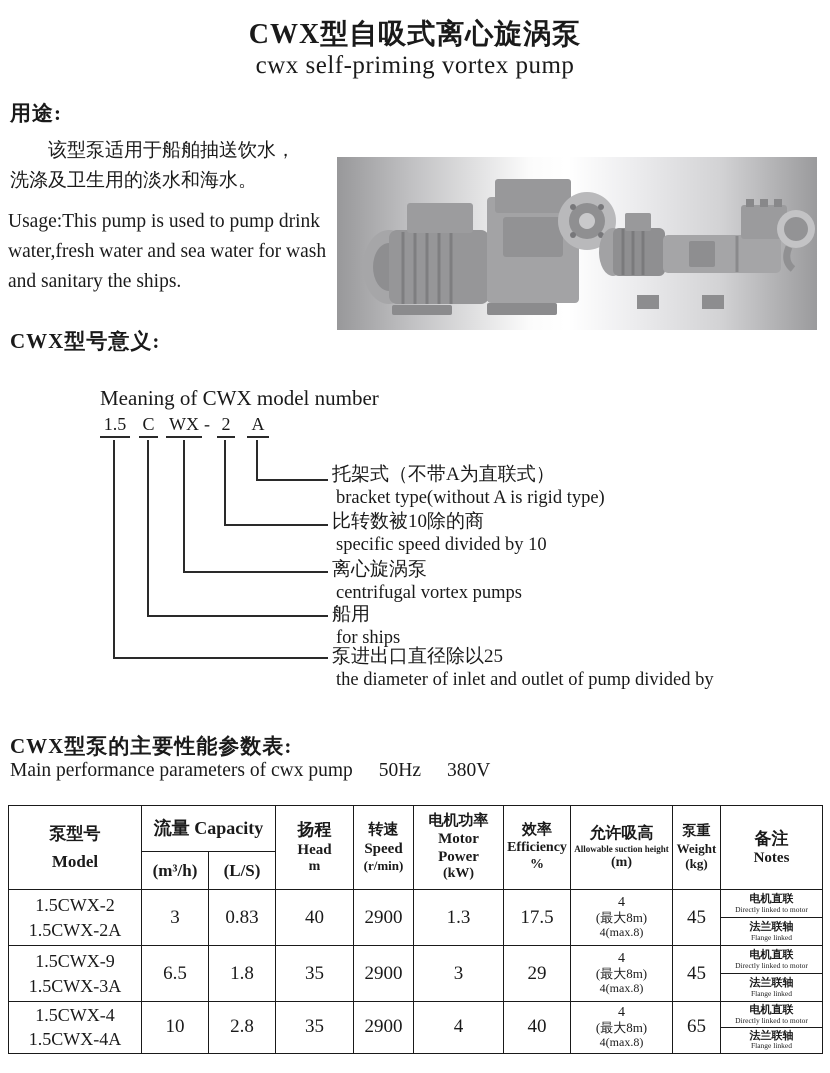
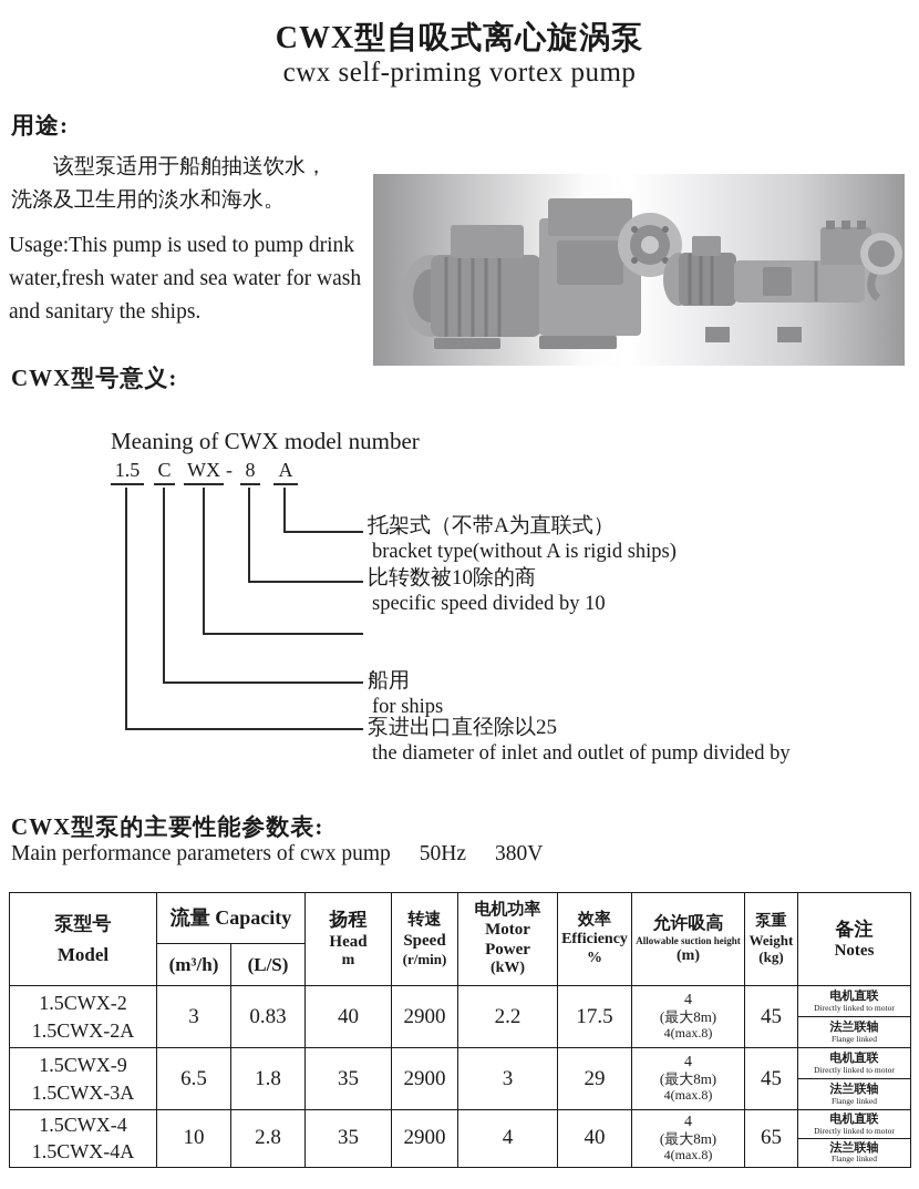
  CWX型自吸式离心旋涡泵
  cwx self-priming vortex pump
  用途:
  该型泵适用于船舶抽送饮水，
  洗涤及卫生用的淡水和海水。
  Usage:This pump is used to pump drink water,fresh water and sea water for wash and sanitary the ships.
  CWX型号意义:
  Meaning of CWX model number
  1.5
  C
  WX
  -
- 2
+ 8
  A
  托架式（不带A为直联式）
- bracket type(without A is rigid type)
+ bracket type(without A is rigid ships)
  比转数被10除的商
  specific speed divided by 10
- 离心旋涡泵
- centrifugal vortex pumps
  船用
  for ships
  泵进出口直径除以25
  the diameter of inlet and outlet of pump divided by
  CWX型泵的主要性能参数表:
  Main performance parameters of cwx pump 50Hz 380V
  泵型号 Model	流量 Capacity	扬程 Head m	转速 Speed (r/min)	电机功率 Motor Power (kW)	效率 Efficiency %	允许吸高 Allowable suction height (m)	泵重 Weight (kg)	备注 Notes
  (m³/h)	(L/S)
- 1.5CWX-2 1.5CWX-2A	3	0.83	40	2900	1.3	17.5	4 (最大8m) 4(max.8)	45	电机直联 Directly linked to motor
+ 1.5CWX-2 1.5CWX-2A	3	0.83	40	2900	2.2	17.5	4 (最大8m) 4(max.8)	45	电机直联 Directly linked to motor
  法兰联轴 Flange linked
  1.5CWX-9 1.5CWX-3A	6.5	1.8	35	2900	3	29	4 (最大8m) 4(max.8)	45	电机直联 Directly linked to motor
  法兰联轴 Flange linked
  1.5CWX-4 1.5CWX-4A	10	2.8	35	2900	4	40	4 (最大8m) 4(max.8)	65	电机直联 Directly linked to motor
  法兰联轴 Flange linked
